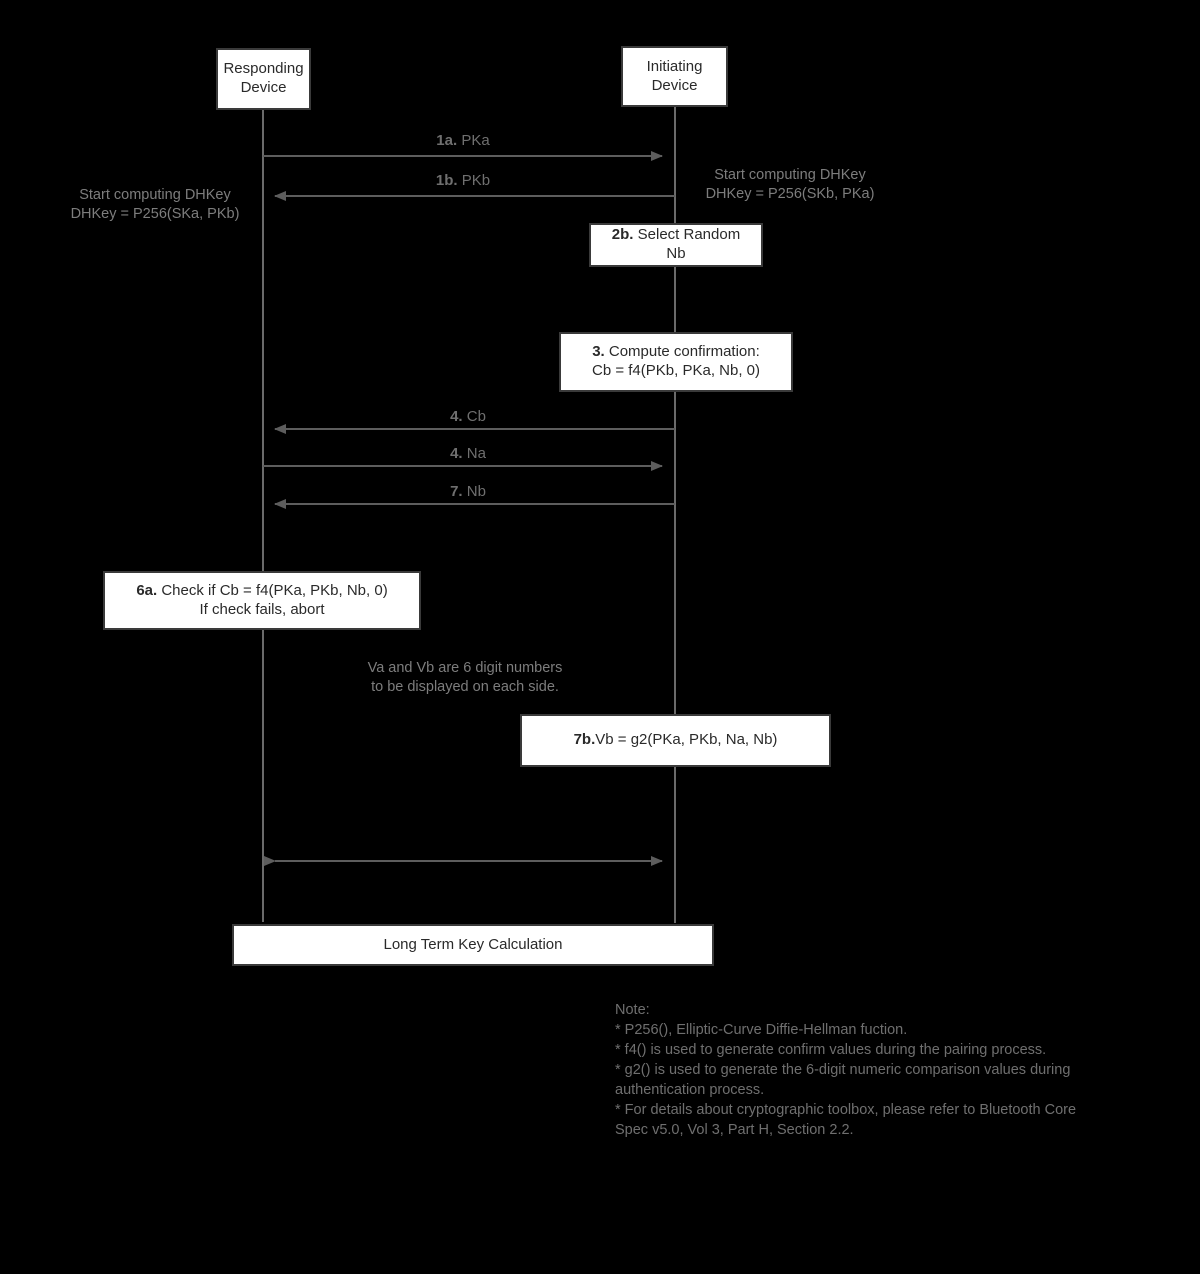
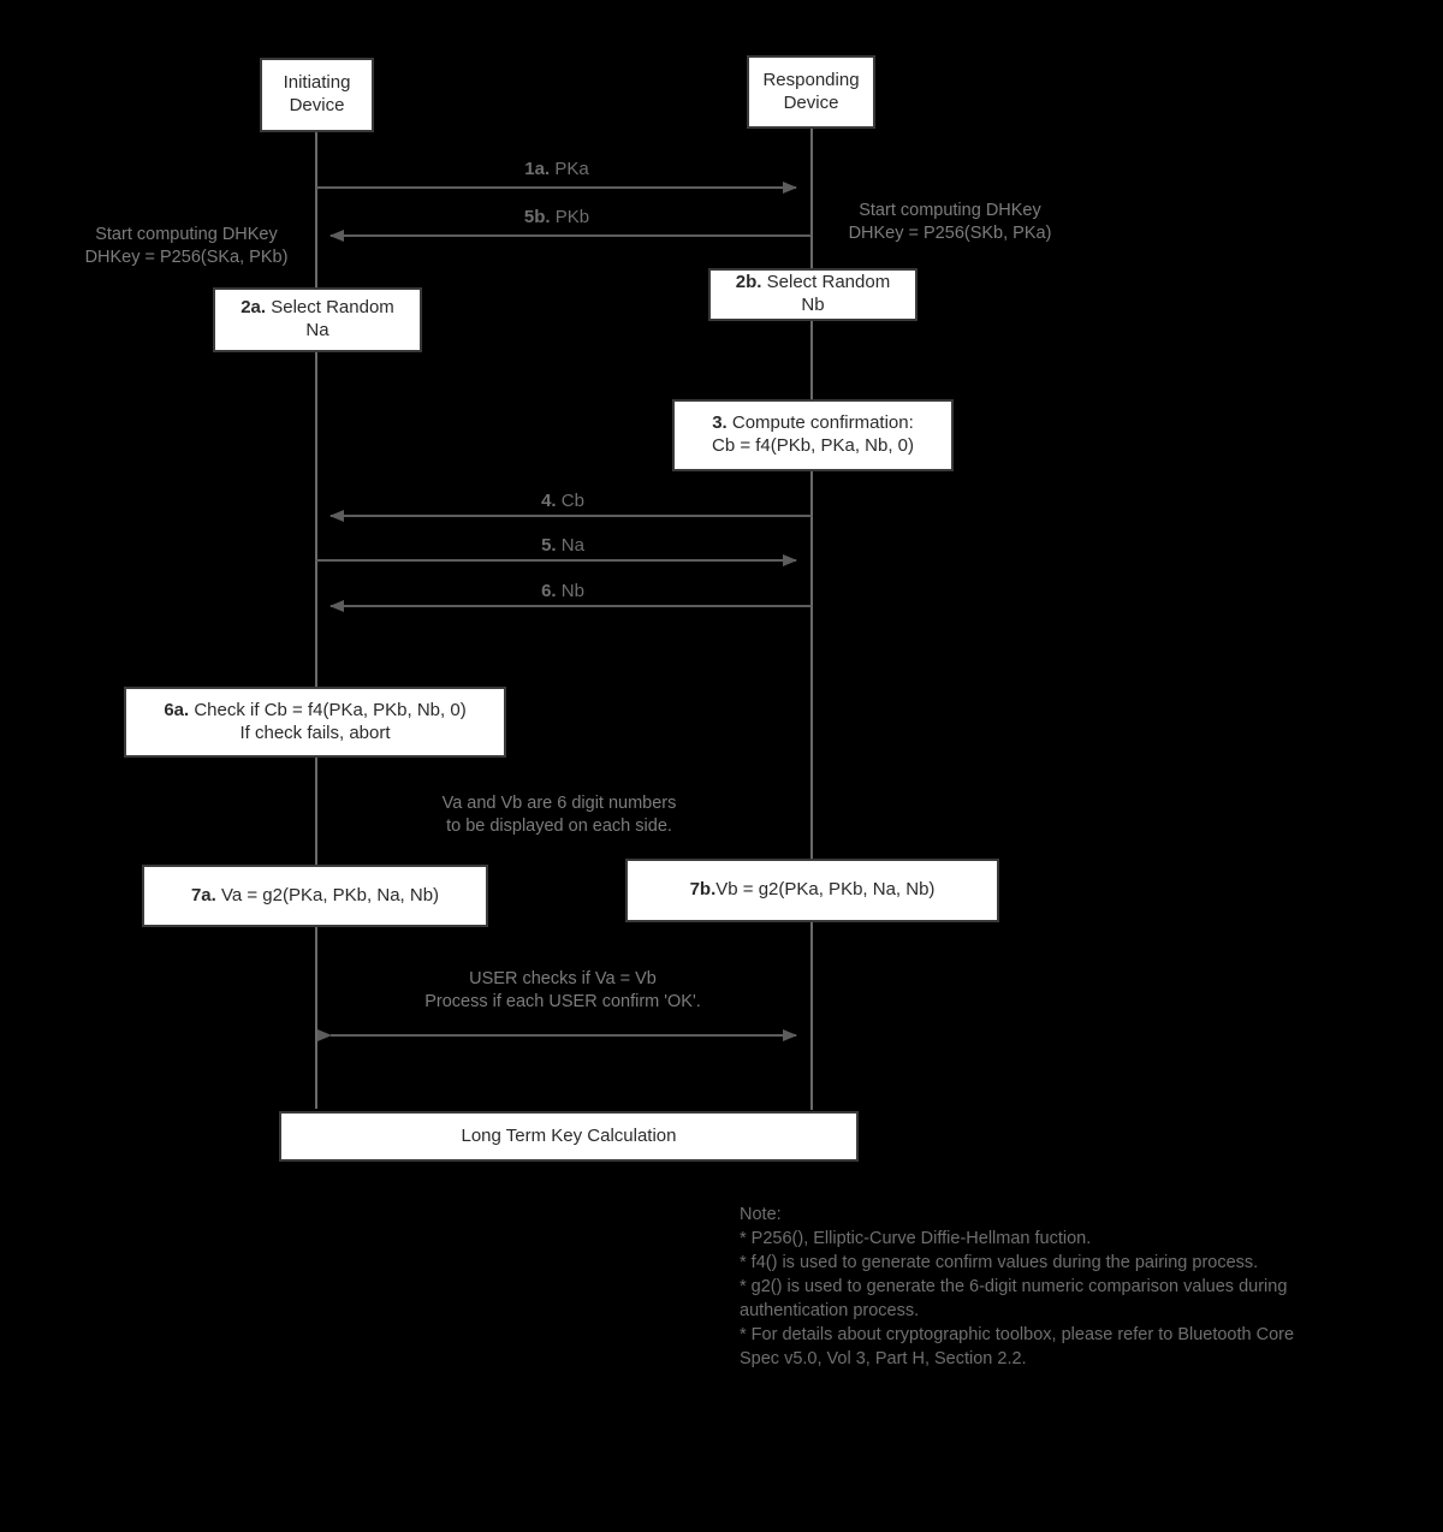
- Responding
+ Initiating
  Device
- Initiating
+ Responding
  Device
  1a. PKa
- 1b. PKb
+ 5b. PKb
  4. Cb
- 4. Na
+ 5. Na
- 7. Nb
+ 6. Nb
  Start computing DHKey
  DHKey = P256(SKa, PKb)
  Start computing DHKey
  DHKey = P256(SKb, PKa)
  Va and Vb are 6 digit numbers
  to be displayed on each side.
+ USER checks if Va = Vb
+ Process if each USER confirm 'OK'.
+ 2a. Select Random
+ Na
  2b. Select Random
  Nb
  3. Compute confirmation:
  Cb = f4(PKb, PKa, Nb, 0)
  6a. Check if Cb = f4(PKa, PKb, Nb, 0)
  If check fails, abort
+ 7a. Va = g2(PKa, PKb, Na, Nb)
  7b.Vb = g2(PKa, PKb, Na, Nb)
  Long Term Key Calculation
  Note:
  * P256(), Elliptic-Curve Diffie-Hellman fuction.
  * f4() is used to generate confirm values during the pairing process.
  * g2() is used to generate the 6-digit numeric comparison values during
  authentication process.
  * For details about cryptographic toolbox, please refer to Bluetooth Core
  Spec v5.0, Vol 3, Part H, Section 2.2.
